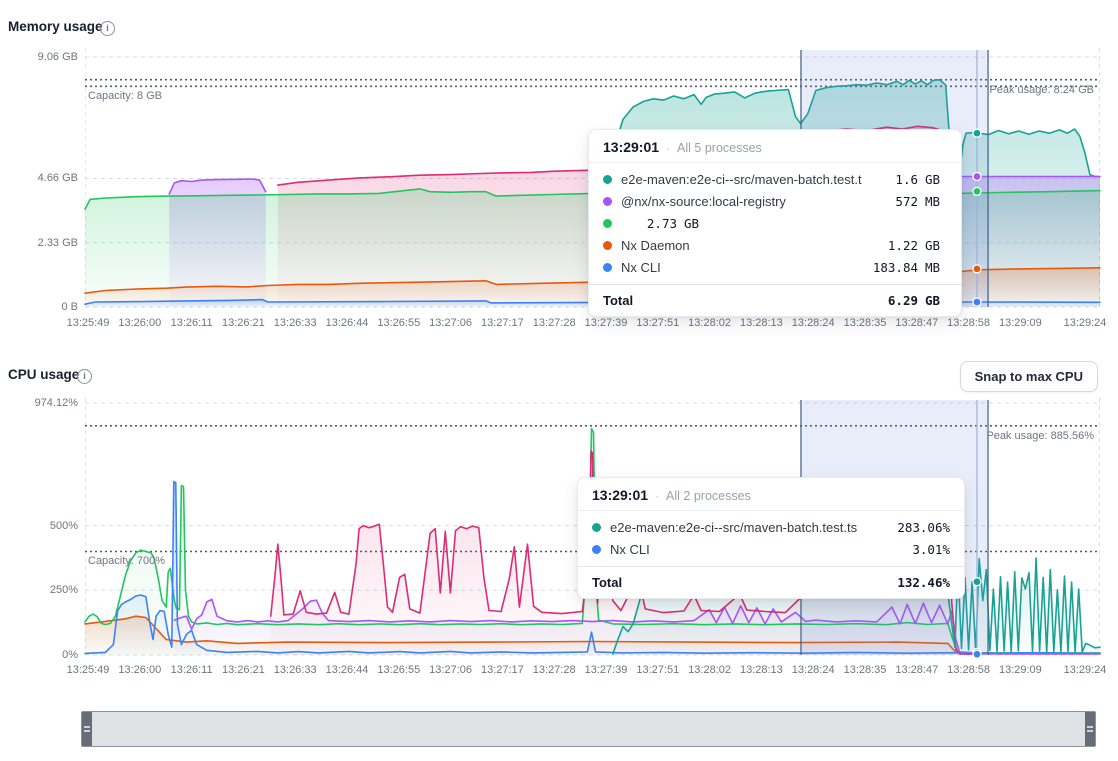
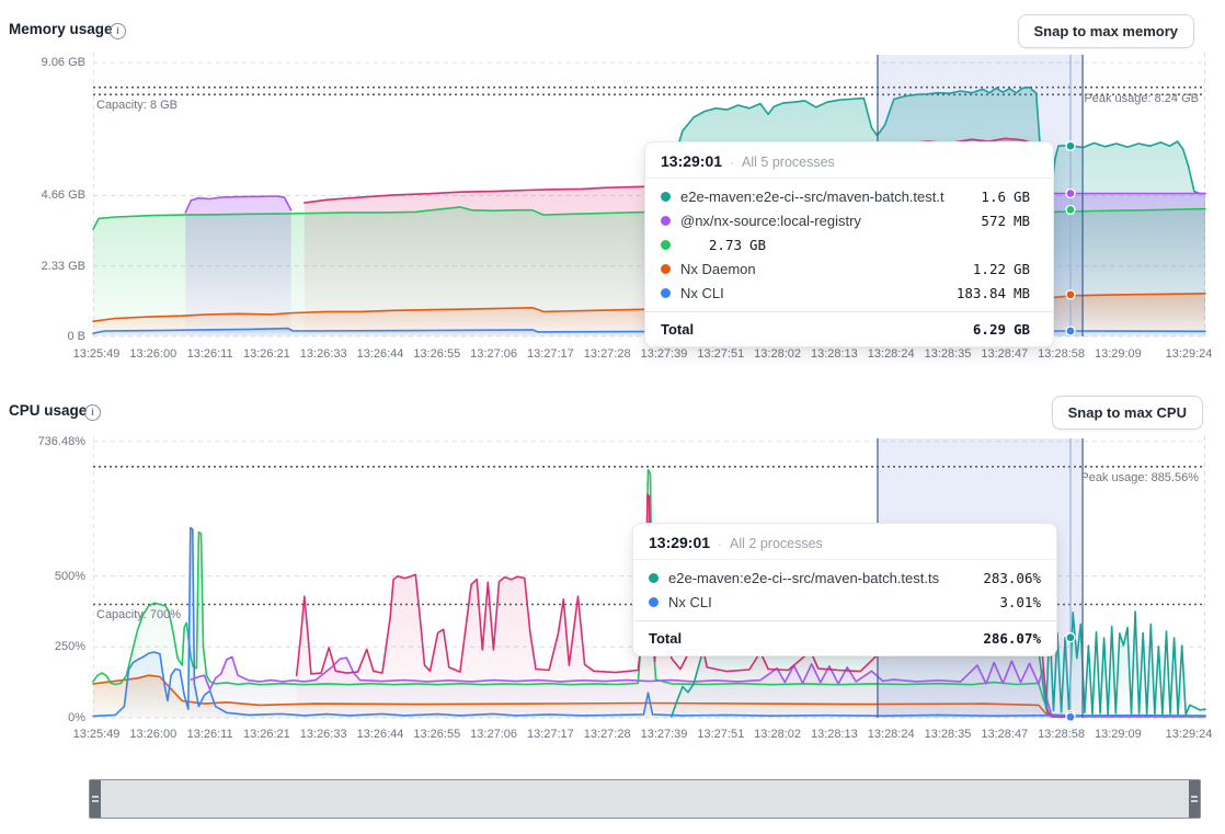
  Memory usage
  i
+ Snap to max memory
  13:29:01
  ·
  All 5 processes
  e2e-maven:e2e-ci--src/maven-batch.test.t
  1.6
  GB
  @nx/nx-source:local-registry
  572
  MB
  2.73
  GB
  Nx Daemon
  1.22
  GB
  Nx CLI
  183.84
  MB
  Total
  6.29
  GB
  CPU usage
  i
  Snap to max CPU
  13:29:01
  ·
  All 2 processes
  e2e-maven:e2e-ci--src/maven-batch.test.ts
  283.06
  %
  Nx CLI
  3.01
  %
  Total
- 132.46
+ 286.07
  %
  9.06 GB
  4.66 GB
  2.33 GB
  0 B
  13:25:49
  13:26:00
  13:26:11
  13:26:21
  13:26:33
  13:26:44
  13:26:55
  13:27:06
  13:27:17
  13:27:28
  13:27:39
  13:27:51
  13:28:02
  13:28:13
  13:28:24
  13:28:35
  13:28:47
  13:28:58
  13:29:09
  13:29:24
  Capacity: 8 GB
  Peak usage: 8.24 GB
- 974.12%
+ 736.48%
  500%
  250%
  0%
  13:25:49
  13:26:00
  13:26:11
  13:26:21
  13:26:33
  13:26:44
  13:26:55
  13:27:06
  13:27:17
  13:27:28
  13:27:39
  13:27:51
  13:28:02
  13:28:13
  13:28:24
  13:28:35
  13:28:47
  13:28:58
  13:29:09
  13:29:24
  Capacity: 700%
  Peak usage: 885.56%
